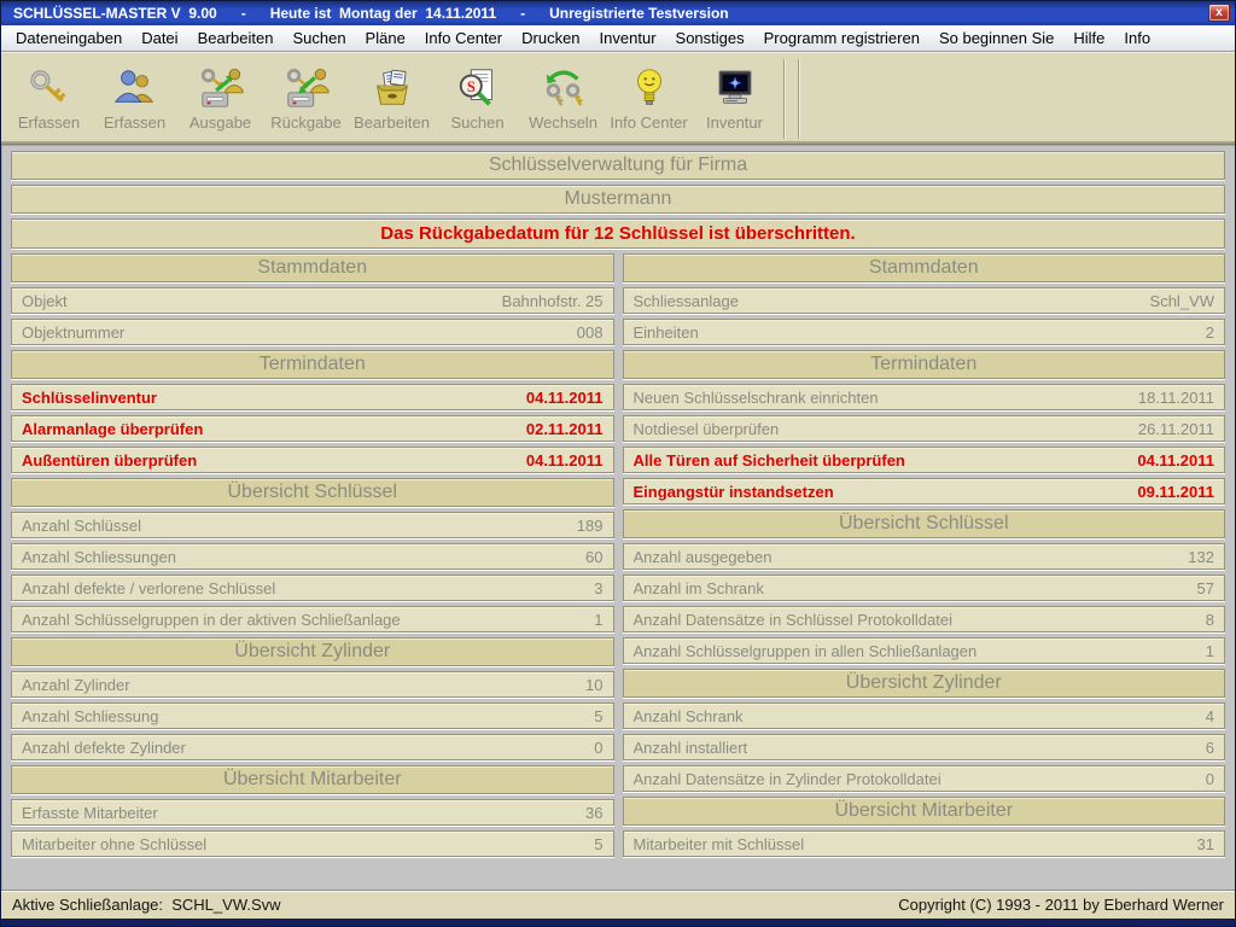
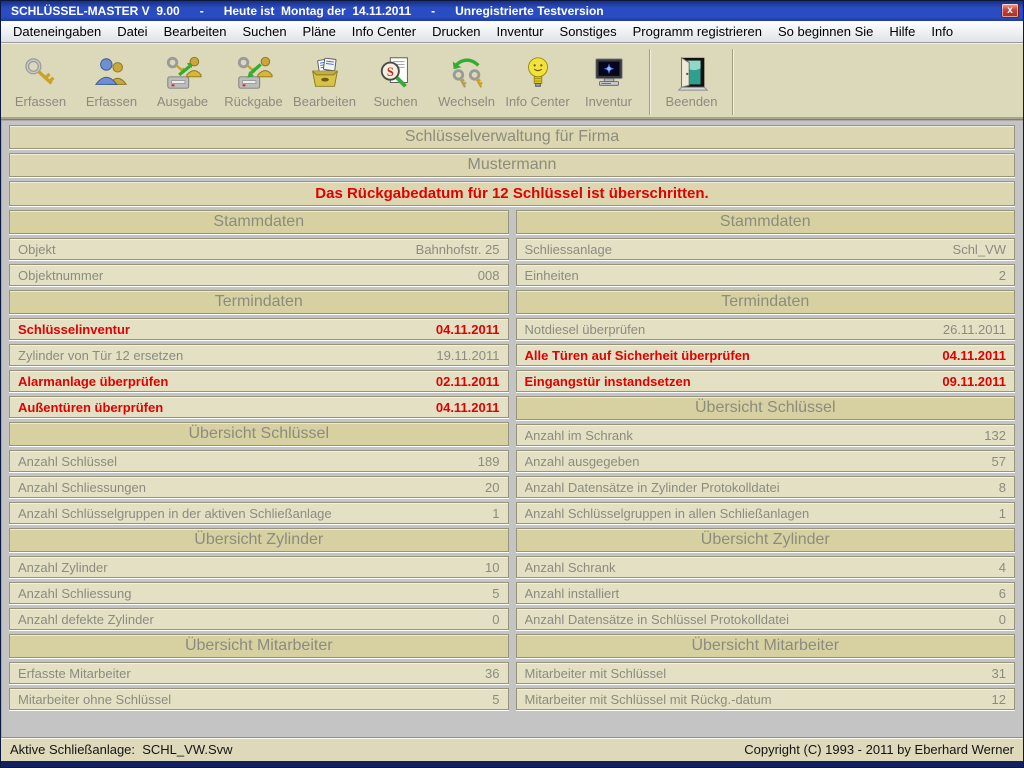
  SCHLÜSSEL-MASTER V 9.00 - Heute ist Montag der 14.11.2011 - Unregistrierte Testversion
  x
  Dateneingaben
  Datei
  Bearbeiten
  Suchen
  Pläne
  Info Center
  Drucken
  Inventur
  Sonstiges
  Programm registrieren
  So beginnen Sie
  Hilfe
  Info
  Erfassen
  Erfassen
  Ausgabe
  Rückgabe
  Bearbeiten
  Suchen
  Wechseln
  Info Center
  Inventur
+ Beenden
  Schlüsselverwaltung für Firma
  Mustermann
  Das Rückgabedatum für 12 Schlüssel ist überschritten.
  Stammdaten
  Objekt
  Bahnhofstr. 25
  Objektnummer
  008
  Termindaten
  Schlüsselinventur
  04.11.2011
+ Zylinder von Tür 12 ersetzen
+ 19.11.2011
  Alarmanlage überprüfen
  02.11.2011
  Außentüren überprüfen
  04.11.2011
  Übersicht Schlüssel
  Anzahl Schlüssel
  189
  Anzahl Schliessungen
- 60
+ 20
- Anzahl defekte / verlorene Schlüssel
- 3
  Anzahl Schlüsselgruppen in der aktiven Schließanlage
  1
  Übersicht Zylinder
  Anzahl Zylinder
  10
  Anzahl Schliessung
  5
  Anzahl defekte Zylinder
  0
  Übersicht Mitarbeiter
  Erfasste Mitarbeiter
  36
  Mitarbeiter ohne Schlüssel
  5
  Stammdaten
  Schliessanlage
  Schl_VW
  Einheiten
  2
  Termindaten
- Neuen Schlüsselschrank einrichten
- 18.11.2011
  Notdiesel überprüfen
  26.11.2011
  Alle Türen auf Sicherheit überprüfen
  04.11.2011
  Eingangstür instandsetzen
  09.11.2011
  Übersicht Schlüssel
- Anzahl ausgegeben
+ Anzahl im Schrank
  132
- Anzahl im Schrank
+ Anzahl ausgegeben
  57
- Anzahl Datensätze in Schlüssel Protokolldatei
+ Anzahl Datensätze in Zylinder Protokolldatei
  8
  Anzahl Schlüsselgruppen in allen Schließanlagen
  1
  Übersicht Zylinder
  Anzahl Schrank
  4
  Anzahl installiert
  6
- Anzahl Datensätze in Zylinder Protokolldatei
+ Anzahl Datensätze in Schlüssel Protokolldatei
  0
  Übersicht Mitarbeiter
  Mitarbeiter mit Schlüssel
  31
+ Mitarbeiter mit Schlüssel mit Rückg.-datum
+ 12
  Aktive Schließanlage: SCHL_VW.Svw
  Copyright (C) 1993 - 2011 by Eberhard Werner
